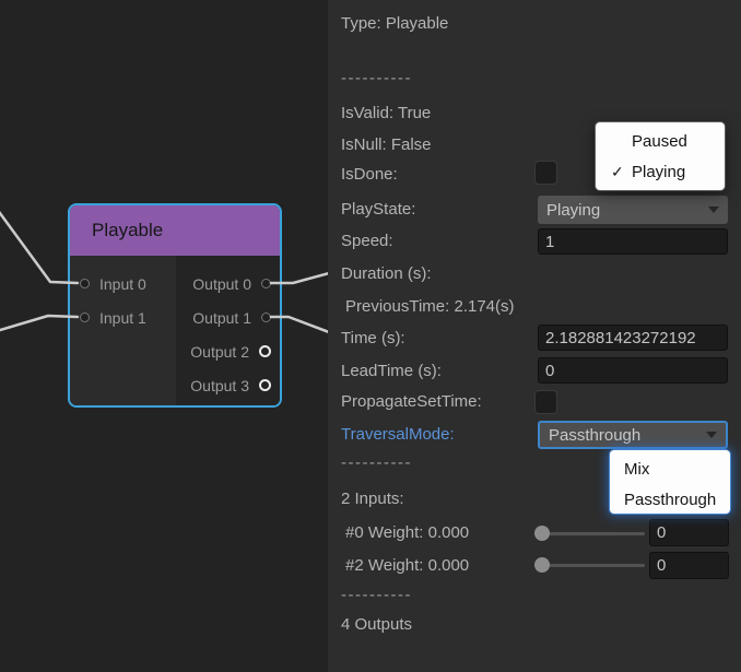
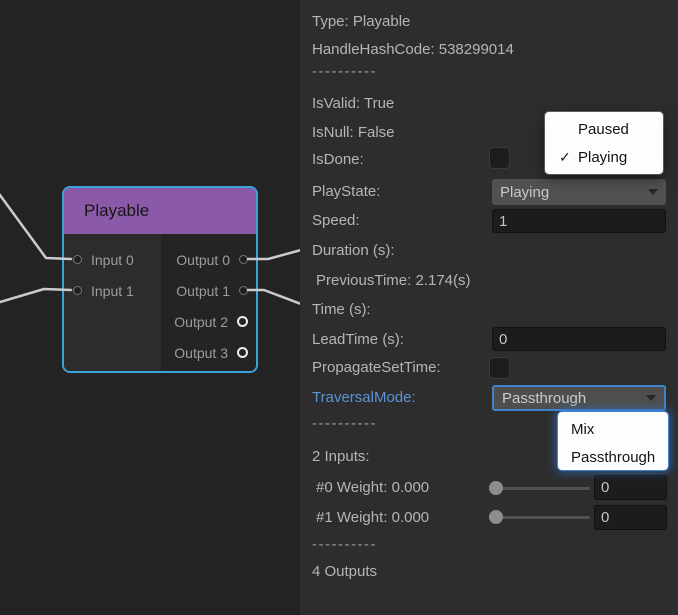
  Playable
  Input 0
  Input 1
  Output 0
  Output 1
  Output 2
  Output 3
  Type: Playable
+ HandleHashCode: 538299014
  ----------
  IsValid: True
  IsNull: False
  IsDone:
  PlayState:
  Playing
  Speed:
  1
  Duration (s):
  PreviousTime: 2.174(s)
  Time (s):
- 2.182881423272192
  LeadTime (s):
  0
  PropagateSetTime:
  TraversalMode:
  Passthrough
  ----------
  2 Inputs:
  #0 Weight: 0.000
  0
- #2 Weight: 0.000
+ #1 Weight: 0.000
  0
  ----------
  4 Outputs
  Paused
  ✓
  Playing
  Mix
  Passthrough
